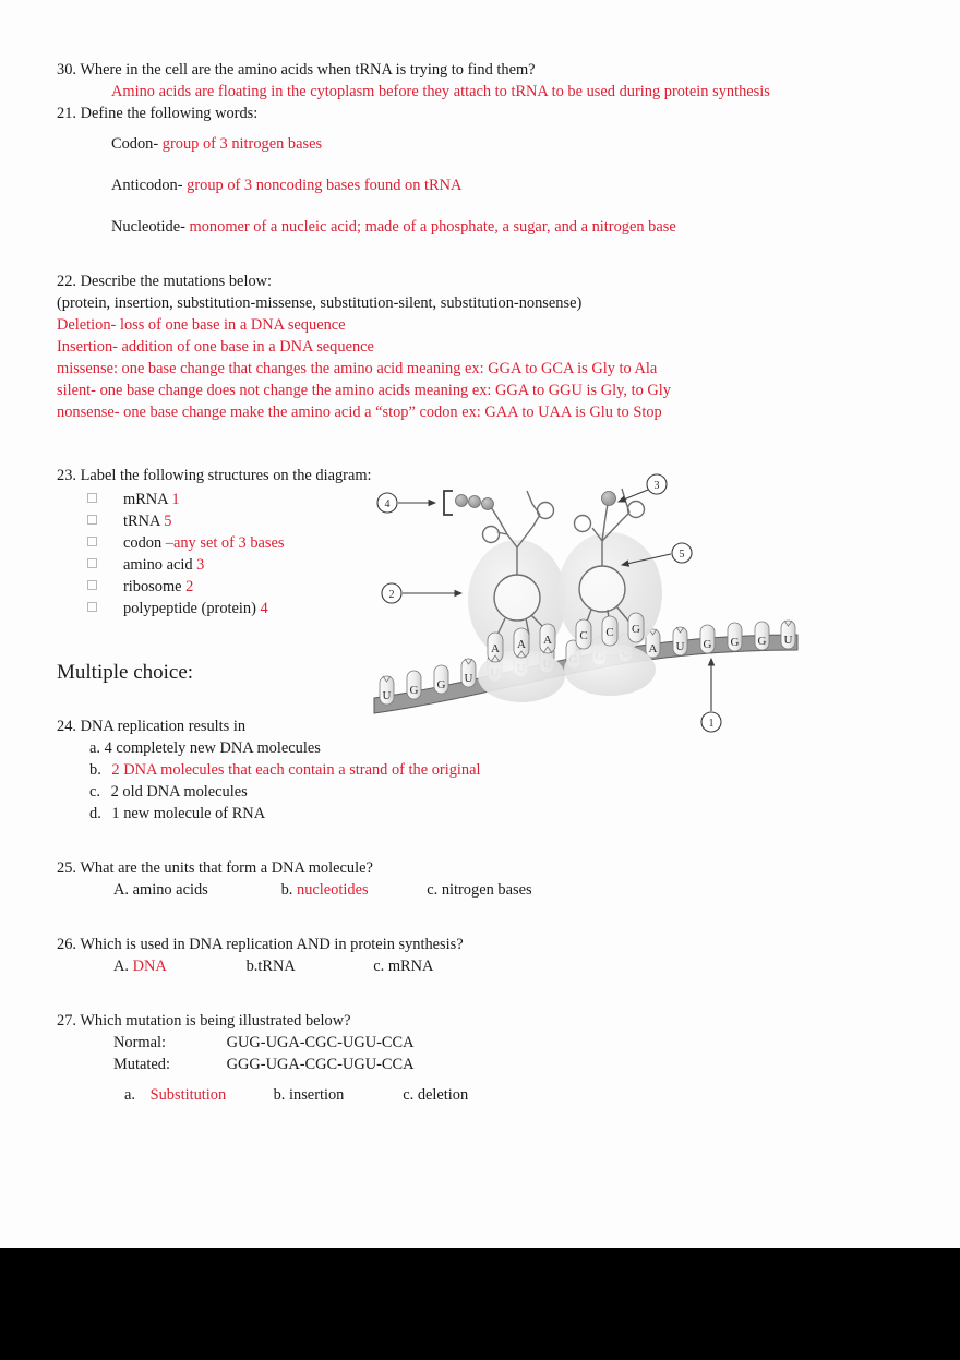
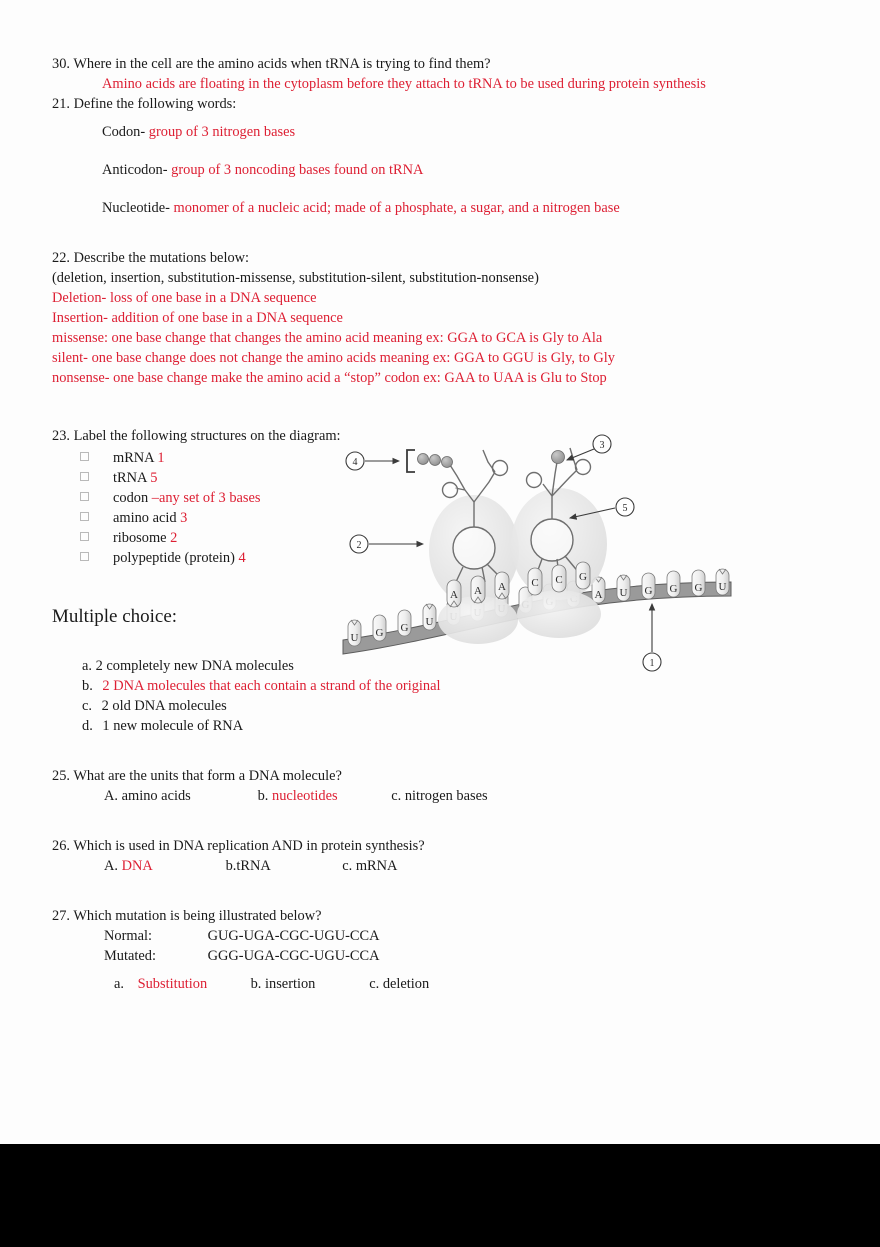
  30. Where in the cell are the amino acids when tRNA is trying to find them?
  Amino acids are floating in the cytoplasm before they attach to tRNA to be used during protein synthesis
  21. Define the following words:
  Codon- group of 3 nitrogen bases
  Anticodon- group of 3 noncoding bases found on tRNA
  Nucleotide- monomer of a nucleic acid; made of a phosphate, a sugar, and a nitrogen base
  22. Describe the mutations below:
- (protein, insertion, substitution-missense, substitution-silent, substitution-nonsense)
+ (deletion, insertion, substitution-missense, substitution-silent, substitution-nonsense)
  Deletion- loss of one base in a DNA sequence
  Insertion- addition of one base in a DNA sequence
  missense: one base change that changes the amino acid meaning ex: GGA to GCA is Gly to Ala
  silent- one base change does not change the amino acids meaning ex: GGA to GGU is Gly, to Gly
  nonsense- one base change make the amino acid a “stop” codon ex: GAA to UAA is Glu to Stop
  23. Label the following structures on the diagram:
  mRNA 1
  tRNA 5
  codon –any set of 3 bases
  amino acid 3
  ribosome 2
  polypeptide (protein) 4
  U
  G
  G
  U
  A
  U
  G
  G
  G
  U
  A
  A
  A
  C
  C
  G
  1
  2
  3
  4
  5
  Multiple choice:
- 24. DNA replication results in
- a. 4 completely new DNA molecules
+ a. 2 completely new DNA molecules
  b. 2 DNA molecules that each contain a strand of the original
  c. 2 old DNA molecules
  d. 1 new molecule of RNA
  25. What are the units that form a DNA molecule?
  A. amino acids b. nucleotides c. nitrogen bases
  26. Which is used in DNA replication AND in protein synthesis?
  A. DNA b.tRNA c. mRNA
  27. Which mutation is being illustrated below?
  Normal: GUG-UGA-CGC-UGU-CCA
  Mutated: GGG-UGA-CGC-UGU-CCA
  a. Substitution b. insertion c. deletion
